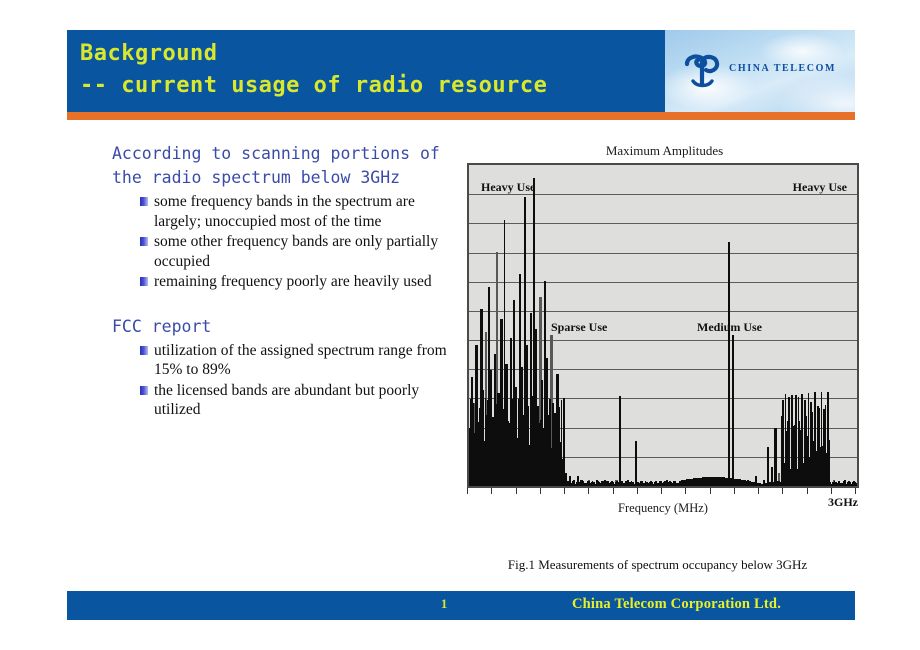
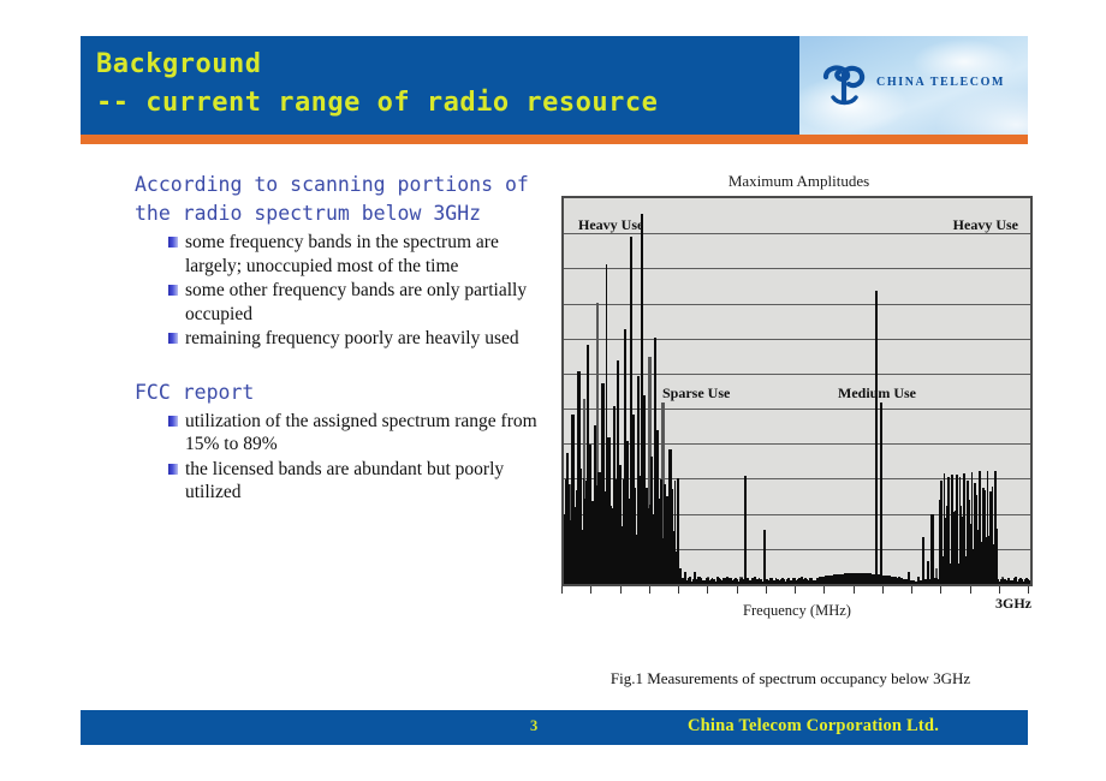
  Background
- -- current usage of radio resource
+ -- current range of radio resource
  CHINA TELECOM
  According to scanning portions of the radio spectrum below 3GHz
  some frequency bands in the spectrum are largely; unoccupied most of the time
  some other frequency bands are only partially occupied
  remaining frequency poorly are heavily used
  FCC report
  utilization of the assigned spectrum range from 15% to 89%
  the licensed bands are abundant but poorly utilized
  Maximum Amplitudes
  Heavy Use
  Heavy Use
  Sparse Use
  Medium Use
  Frequency (MHz)
  3GHz
  Fig.1 Measurements of spectrum occupancy below 3GHz
- 1
+ 3
  China Telecom Corporation Ltd.
